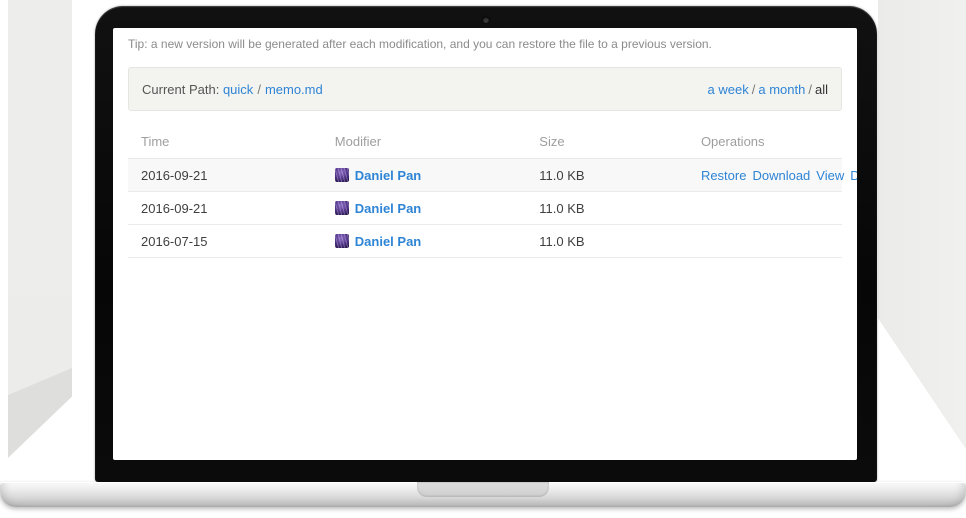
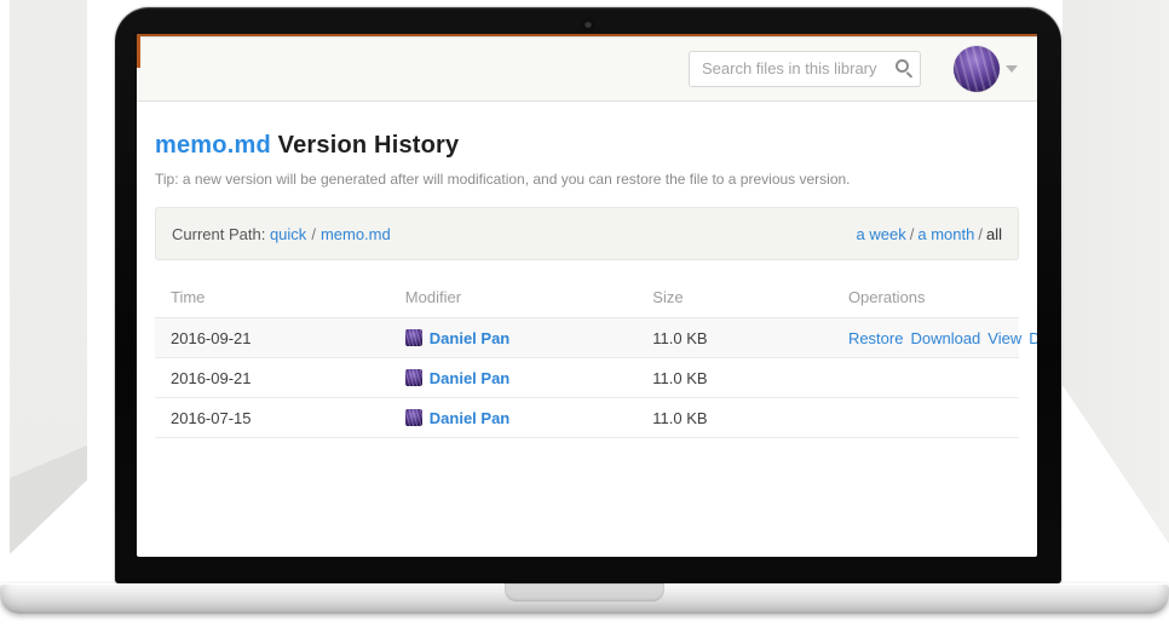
+ Search files in this library
+ memo.md Version History
- Tip: a new version will be generated after each modification, and you can restore the file to a previous version.
+ Tip: a new version will be generated after will modification, and you can restore the file to a previous version.
  Current Path: quick / memo.md
  a week / a month / all
  Time	Modifier	Size	Operations
  2016-09-21	Daniel Pan	11.0 KB	Restore Download View D
  2016-09-21	Daniel Pan	11.0 KB
  2016-07-15	Daniel Pan	11.0 KB
